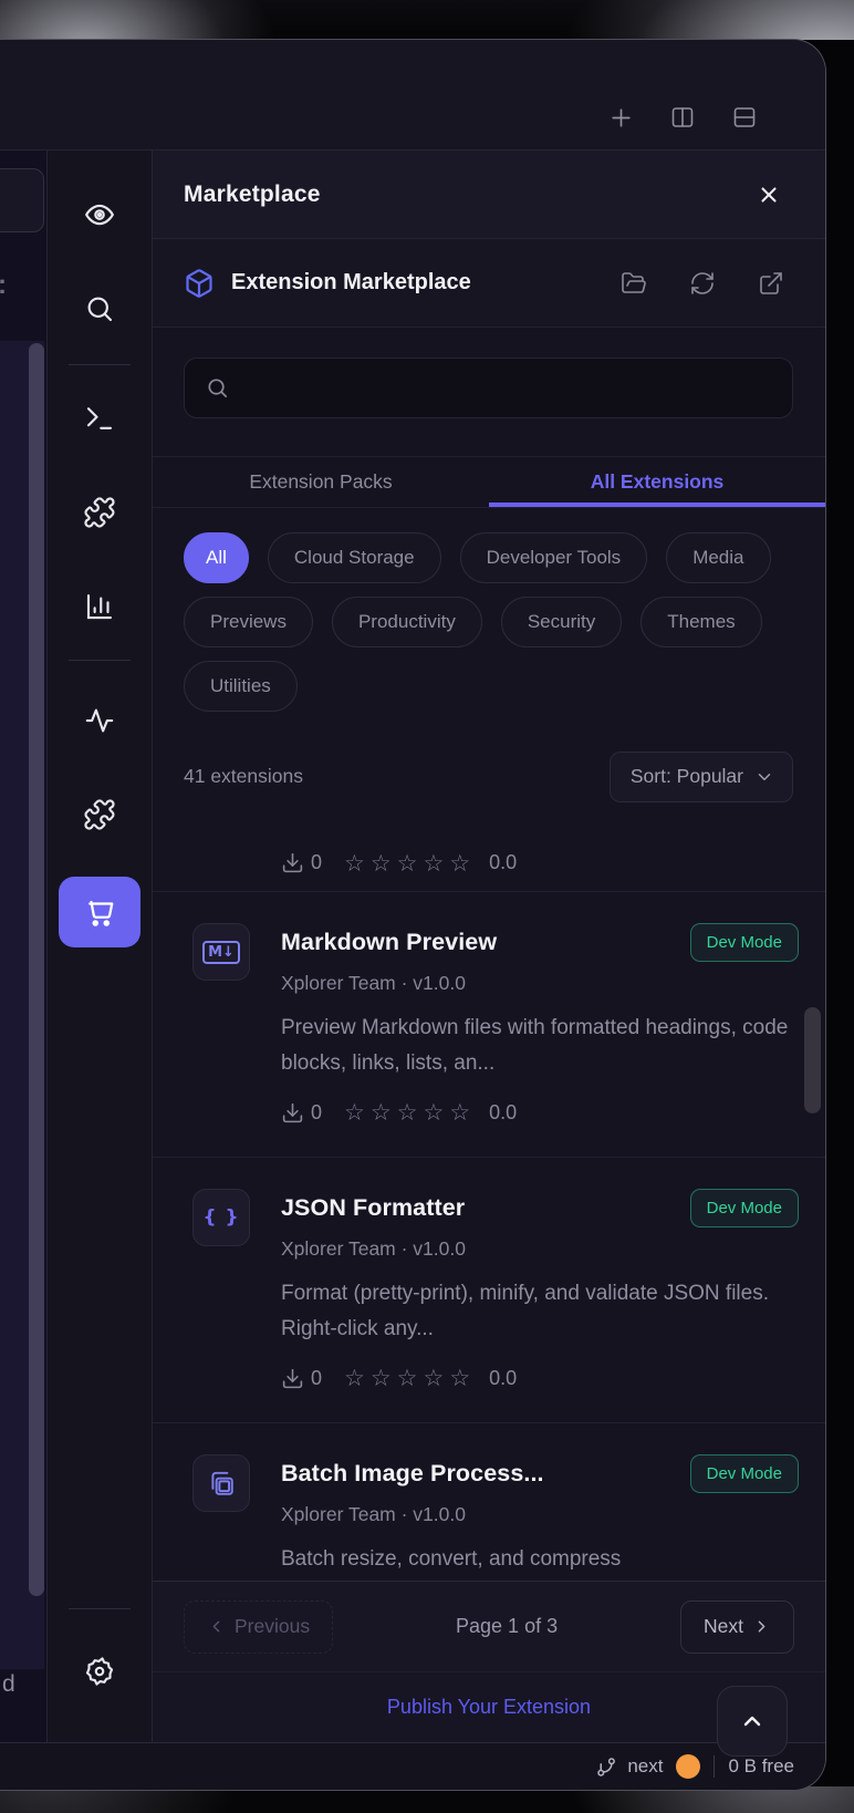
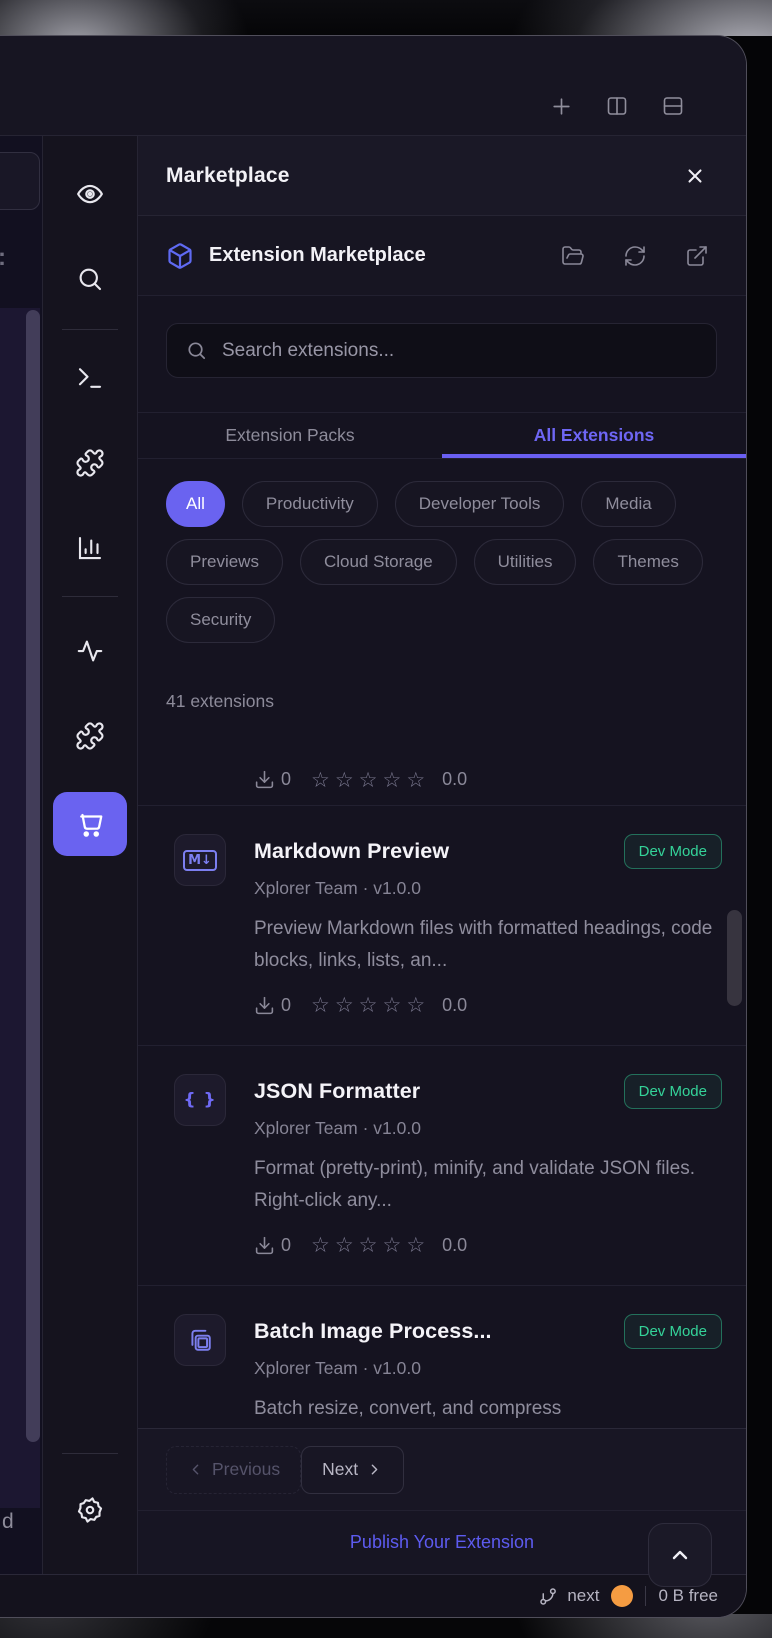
  :
  d
  Marketplace
  Extension Marketplace
+ Search extensions...
  Extension Packs
  All Extensions
  All
- Cloud Storage
+ Productivity
  Developer Tools
  Media
  Previews
- Productivity
+ Cloud Storage
- Security
+ Utilities
  Themes
- Utilities
+ Security
  41 extensions
- Sort: Popular
  0
  ☆☆☆☆☆
  0.0
  M↓
  Markdown Preview
  Dev Mode
  Xplorer Team · v1.0.0
  Preview Markdown files with formatted headings, code blocks, links, lists, an...
  0
  ☆☆☆☆☆
  0.0
  { }
  JSON Formatter
  Dev Mode
  Xplorer Team · v1.0.0
  Format (pretty-print), minify, and validate JSON files. Right-click any...
  0
  ☆☆☆☆☆
  0.0
  Batch Image Process...
  Dev Mode
  Xplorer Team · v1.0.0
  Batch resize, convert, and compress
  Previous
- Page 1 of 3
  Next
  Publish Your Extension
  next
  0 B free
